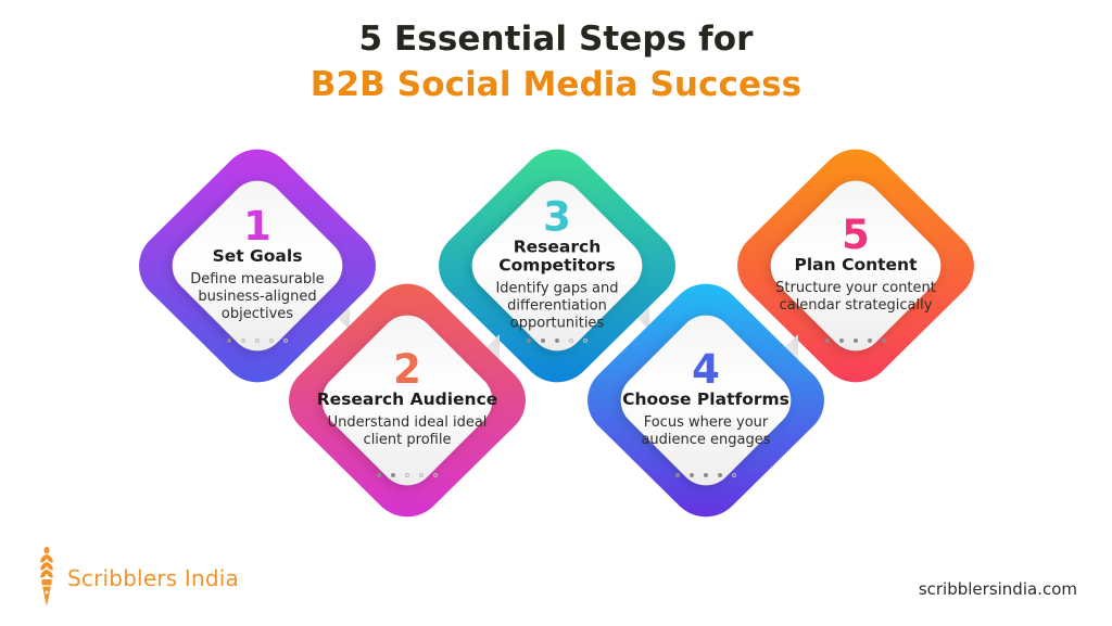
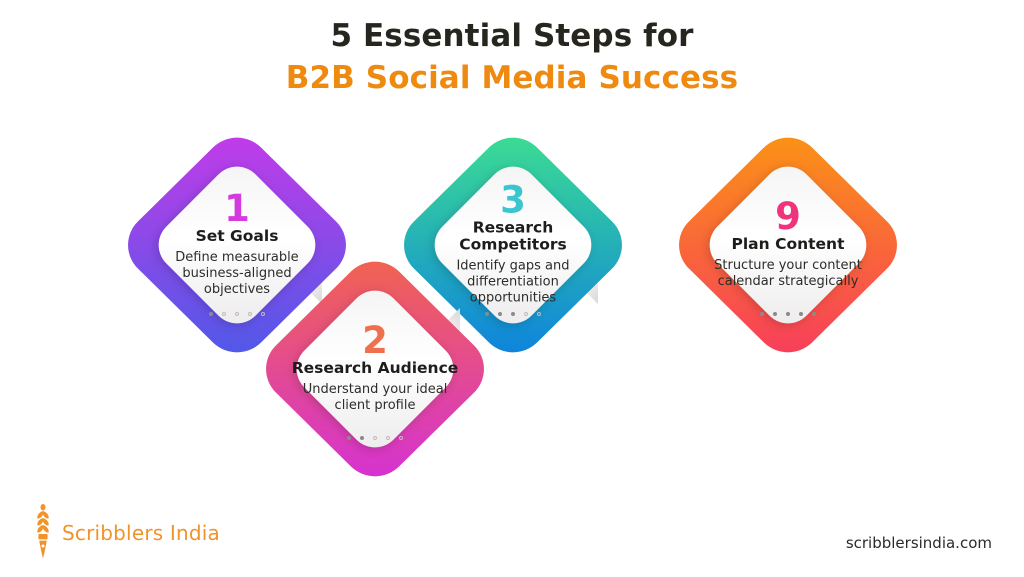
  5 Essential Steps for
  B2B Social Media Success
  1
  Set Goals
  Define measurable business-aligned objectives
  2
  Research Audience
- Understand ideal ideal client profile
+ Understand your ideal client profile
  3
  Research Competitors
  Identify gaps and differentiation opportunities
- 4
- Choose Platforms
- Focus where your audience engages
- 5
+ 9
  Plan Content
  Structure your content calendar strategically
  Scribblers India
  scribblersindia.com
